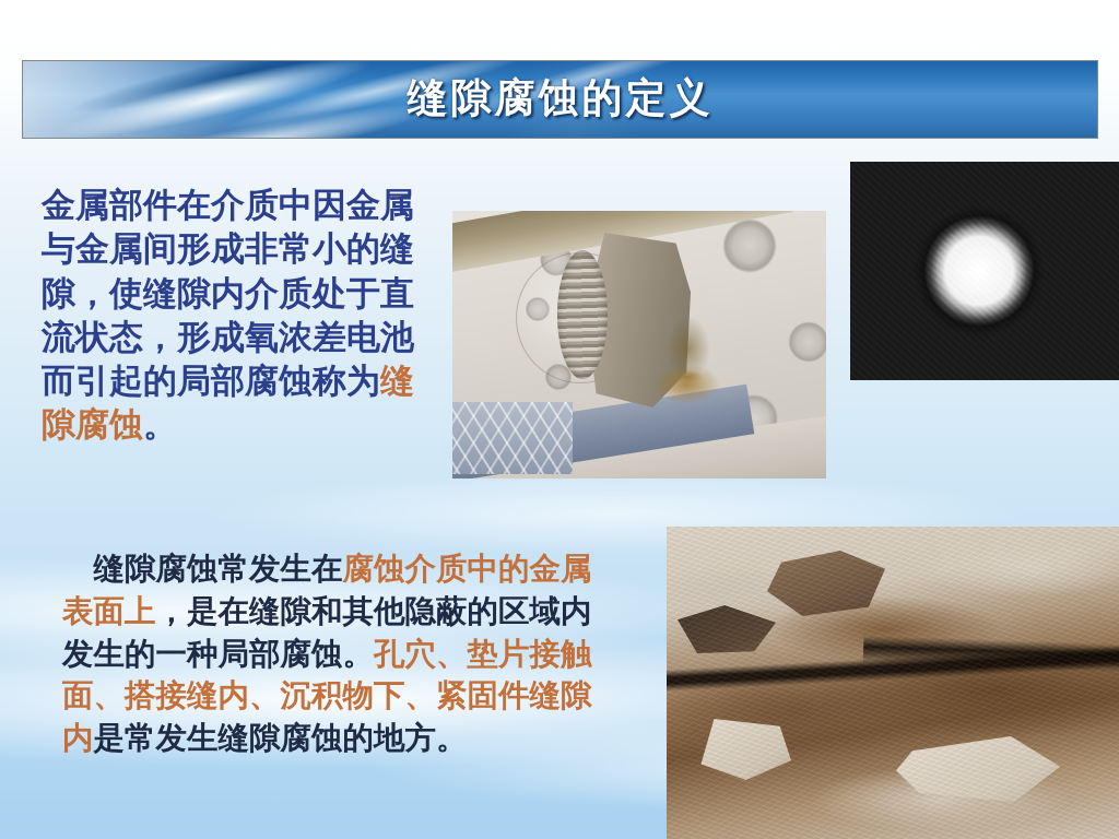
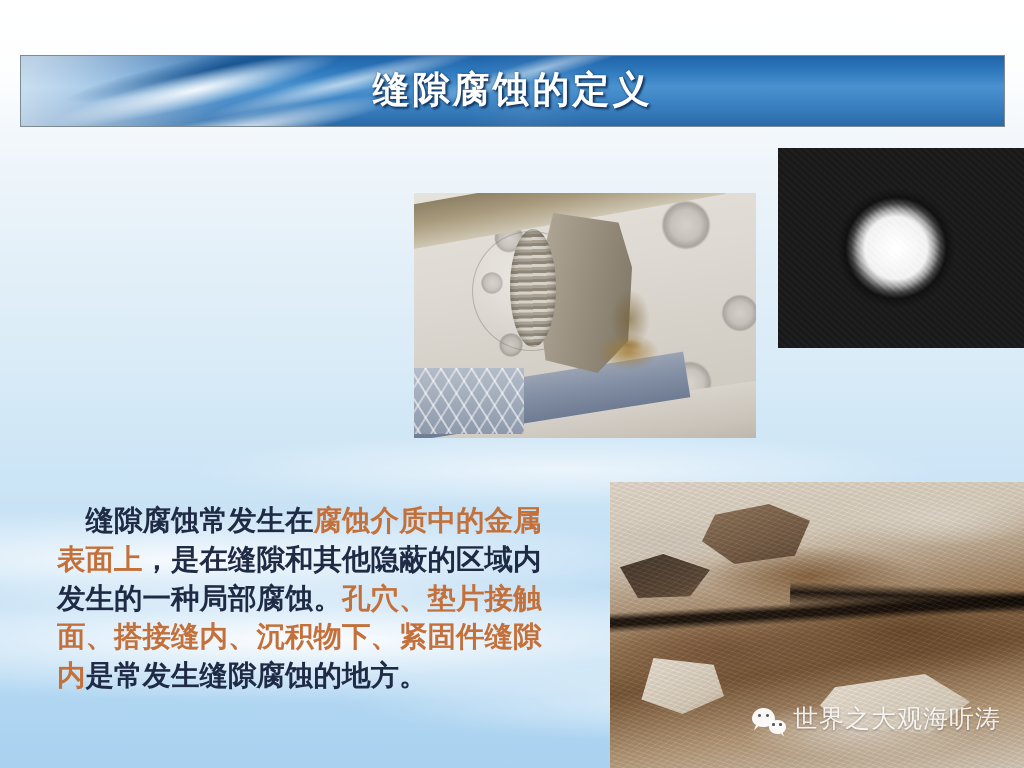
  缝隙腐蚀的定义
- 金属部件在介质中因金属与金属间形成非常小的缝隙，使缝隙内介质处于直流状态，形成氧浓差电池而引起的局部腐蚀称为缝隙腐蚀。
  缝隙腐蚀常发生在腐蚀介质中的金属表面上，是在缝隙和其他隐蔽的区域内发生的一种局部腐蚀。孔穴、垫片接触面、搭接缝内、沉积物下、紧固件缝隙内是常发生缝隙腐蚀的地方。
+ 世界之大观海听涛
